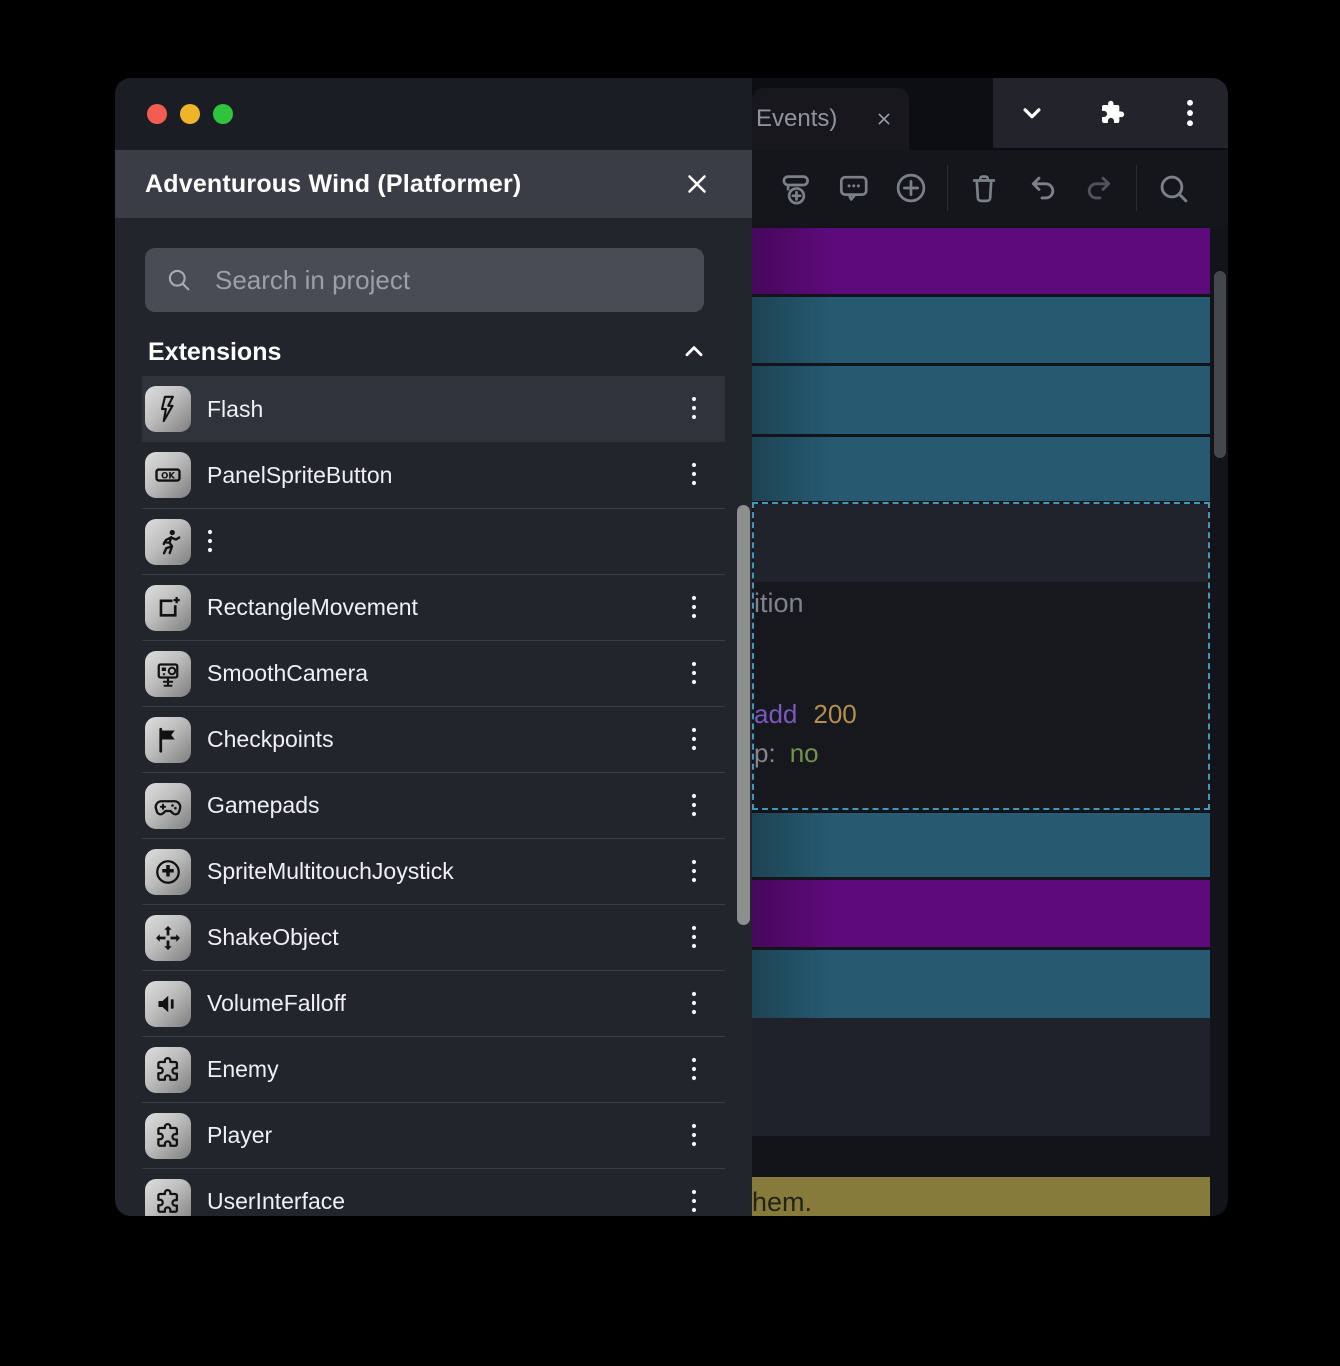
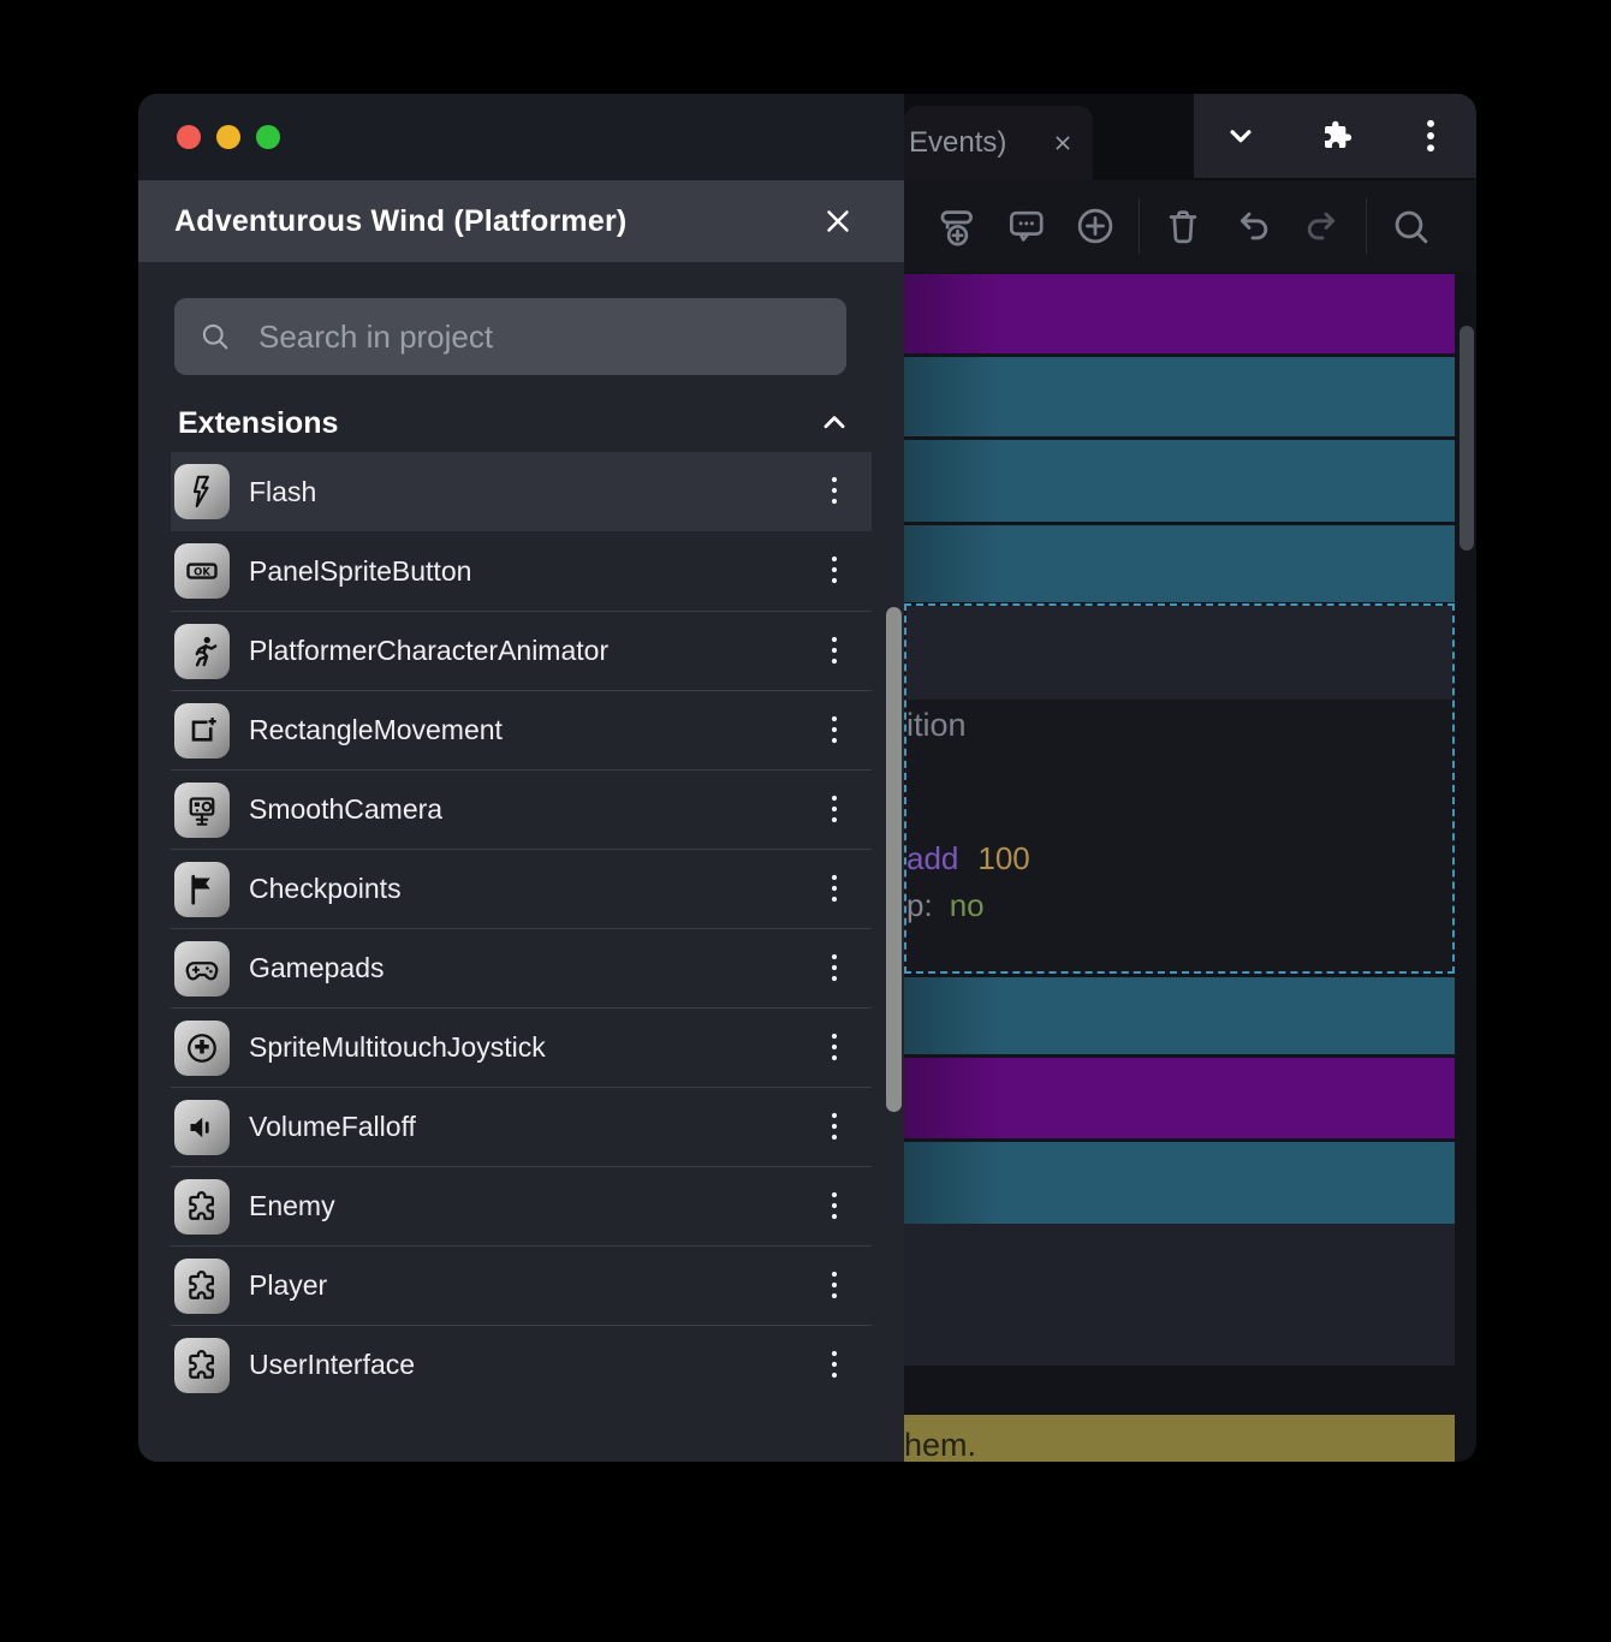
  Adventurous Wind (Platformer)
  Search in project
  Extensions
  Flash
  PanelSpriteButton
+ PlatformerCharacterAnimator
  RectangleMovement
  SmoothCamera
  Checkpoints
  Gamepads
  SpriteMultitouchJoystick
- ShakeObject
  VolumeFalloff
  Enemy
  Player
  UserInterface
  Events)
  ition
- add 200
+ add 100
  p: no
  hem.
